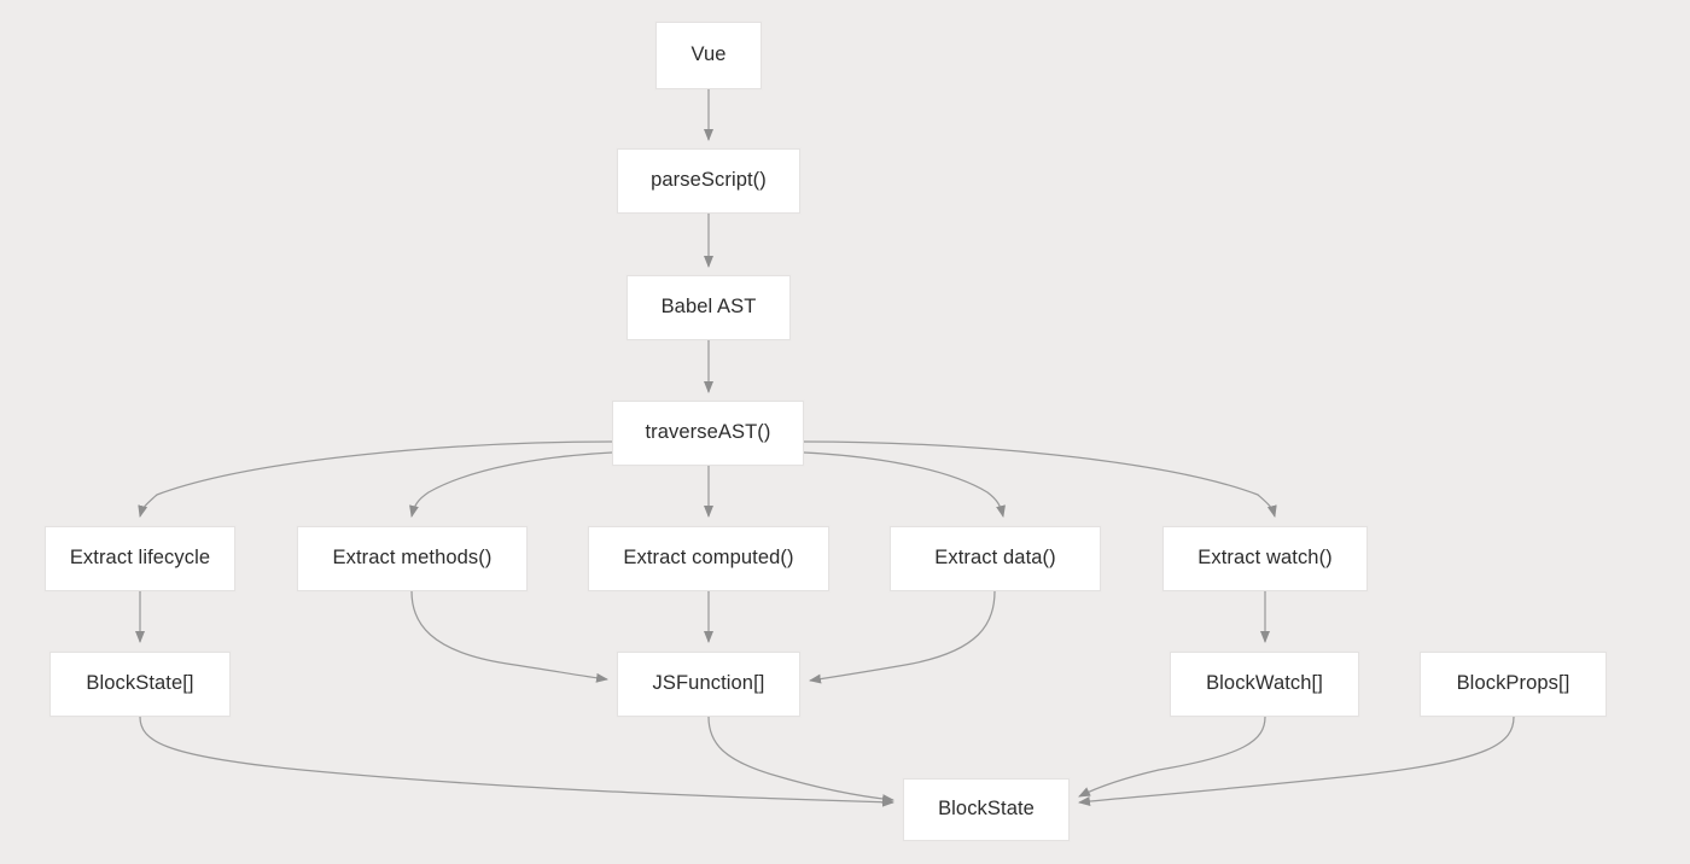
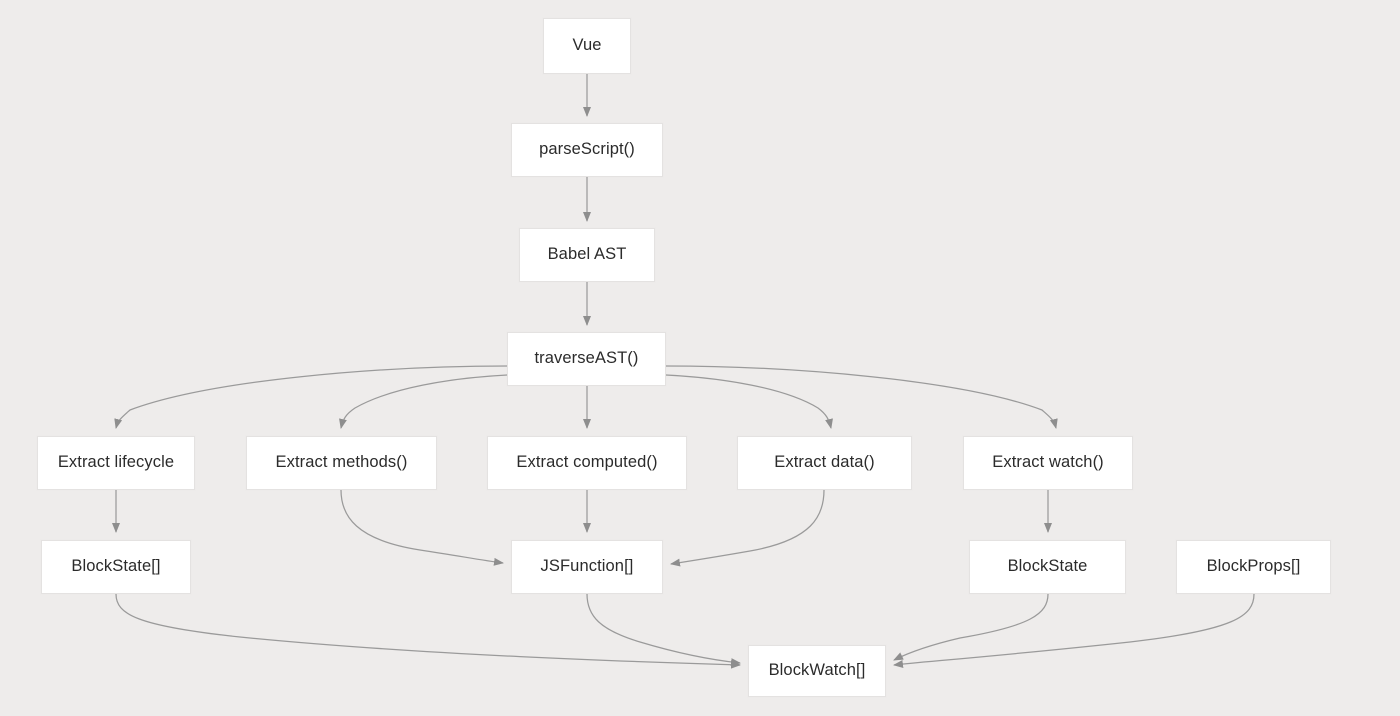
  Vue
  parseScript()
  Babel AST
  traverseAST()
  Extract lifecycle
  Extract methods()
  Extract computed()
  Extract data()
  Extract watch()
  BlockState[]
  JSFunction[]
- BlockWatch[]
+ BlockState
  BlockProps[]
- BlockState
+ BlockWatch[]
